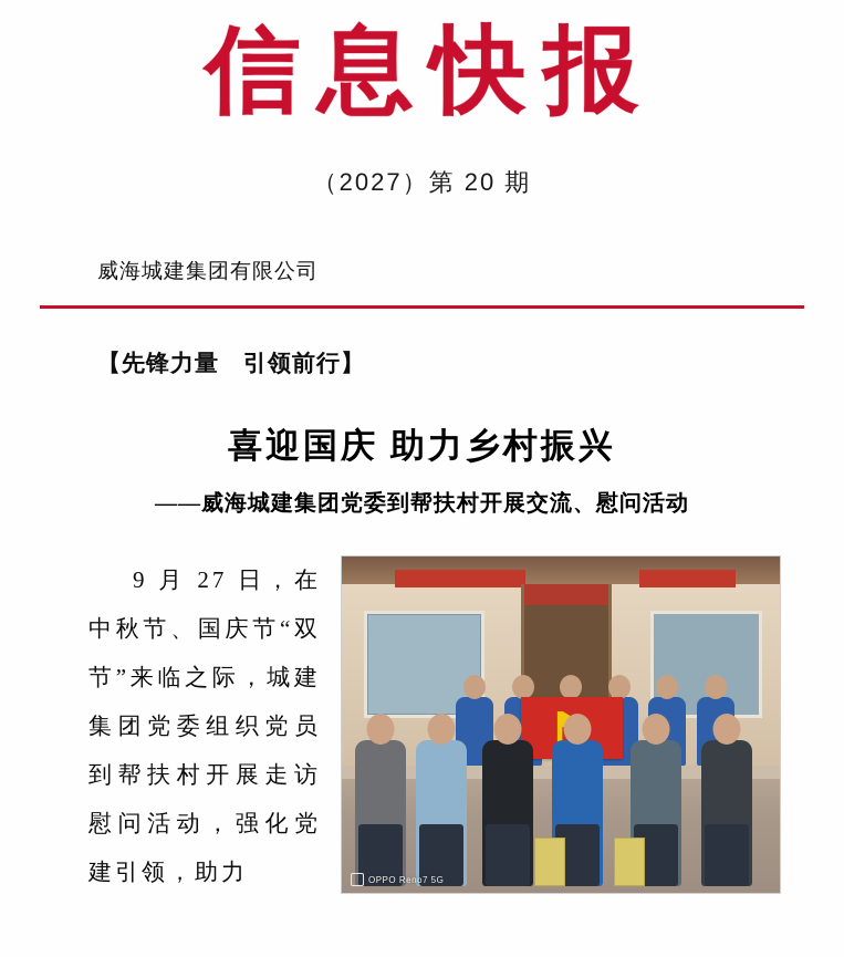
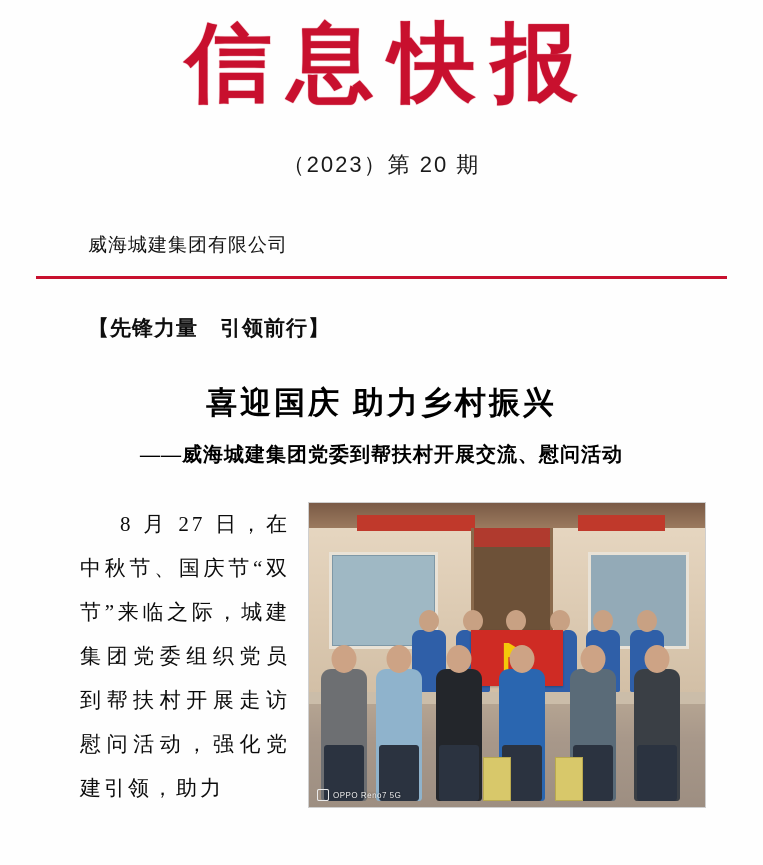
  信息快报
- （2027）第 20 期
+ （2023）第 20 期
  威海城建集团有限公司
  【先锋力量 引领前行】
  喜迎国庆 助力乡村振兴
  ——威海城建集团党委到帮扶村开展交流、慰问活动
- 9 月 27 日，在中秋节、国庆节“双节”来临之际，城建集团党委组织党员到帮扶村开展走访慰问活动，强化党建引领，助力
+ 8 月 27 日，在中秋节、国庆节“双节”来临之际，城建集团党委组织党员到帮扶村开展走访慰问活动，强化党建引领，助力
  OPPO Reno7 5G
